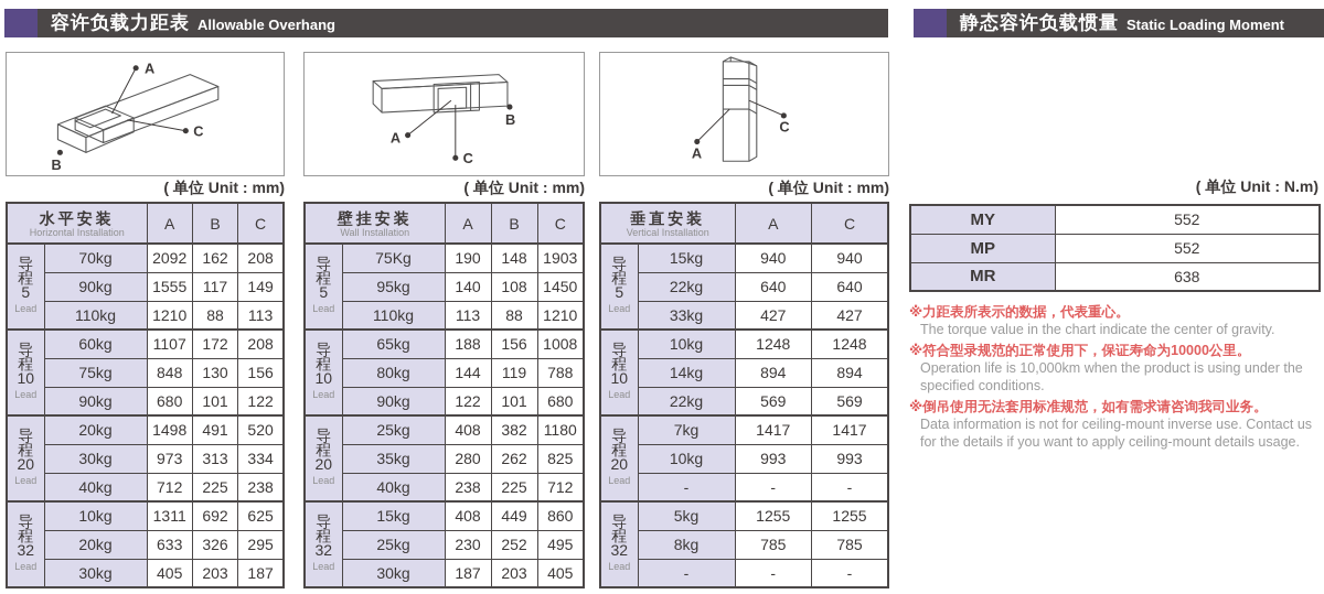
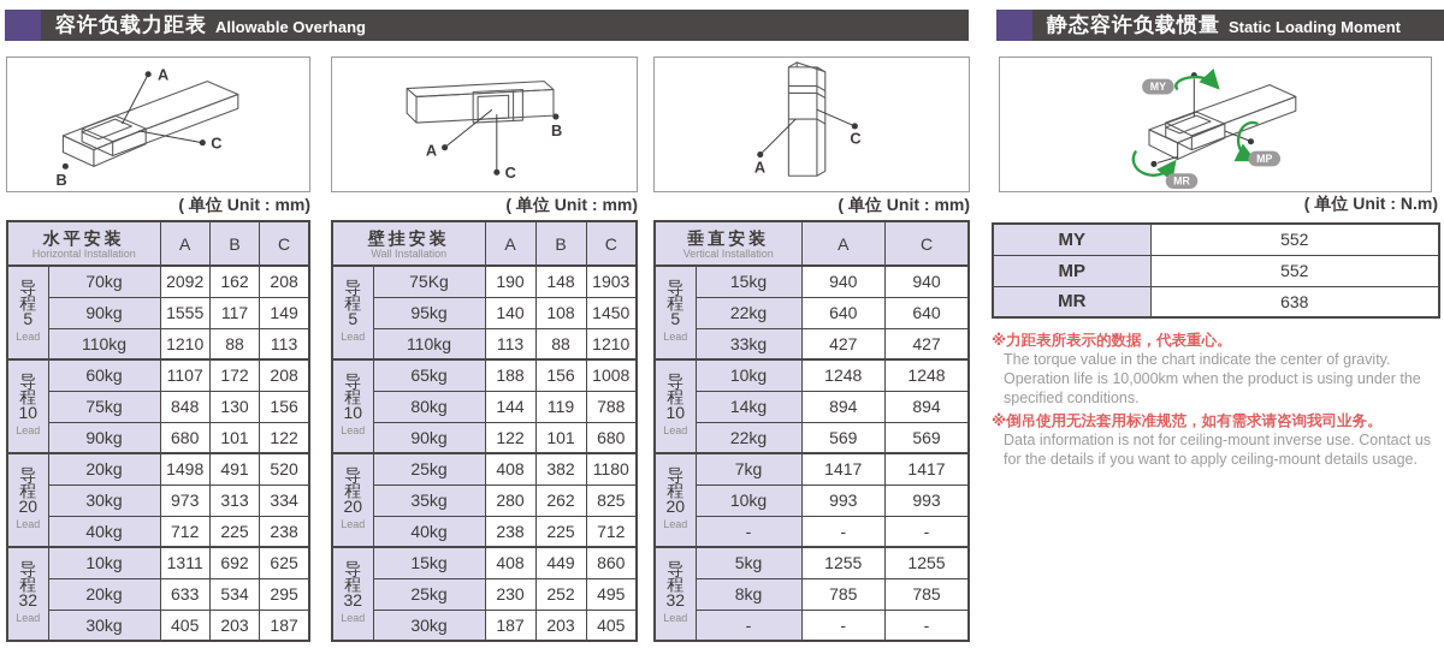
  容许负载力距表
  Allowable Overhang
  静态容许负载惯量
  Static Loading Moment
  A
  B
  C
  A
  B
  C
  A
  C
+ MY
+ MP
+ MR
  ( 单位 Unit : mm)
  ( 单位 Unit : mm)
  ( 单位 Unit : mm)
  ( 单位 Unit : N.m)
  水平安装Horizontal Installation	A	B	C
  导程5Lead	70kg	2092	162	208
  90kg	1555	117	149
  110kg	1210	88	113
  导程10Lead	60kg	1107	172	208
  75kg	848	130	156
  90kg	680	101	122
  导程20Lead	20kg	1498	491	520
  30kg	973	313	334
  40kg	712	225	238
  导程32Lead	10kg	1311	692	625
- 20kg	633	326	295
+ 20kg	633	534	295
  30kg	405	203	187
  壁挂安装Wall Installation	A	B	C
  导程5Lead	75Kg	190	148	1903
  95kg	140	108	1450
  110kg	113	88	1210
  导程10Lead	65kg	188	156	1008
  80kg	144	119	788
  90kg	122	101	680
  导程20Lead	25kg	408	382	1180
  35kg	280	262	825
  40kg	238	225	712
  导程32Lead	15kg	408	449	860
  25kg	230	252	495
  30kg	187	203	405
  垂直安装Vertical Installation	A	C
  导程5Lead	15kg	940	940
  22kg	640	640
  33kg	427	427
  导程10Lead	10kg	1248	1248
  14kg	894	894
  22kg	569	569
  导程20Lead	7kg	1417	1417
  10kg	993	993
  -	-	-
  导程32Lead	5kg	1255	1255
  8kg	785	785
  -	-	-
  MY	552
  MP	552
  MR	638
  ※力距表所表示的数据，代表重心。
  The torque value in the chart indicate the center of gravity.
- ※符合型录规范的正常使用下，保证寿命为10000公里。
  Operation life is 10,000km when the product is using under the specified conditions.
  ※倒吊使用无法套用标准规范，如有需求请咨询我司业务。
  Data information is not for ceiling-mount inverse use. Contact us for the details if you want to apply ceiling-mount details usage.
